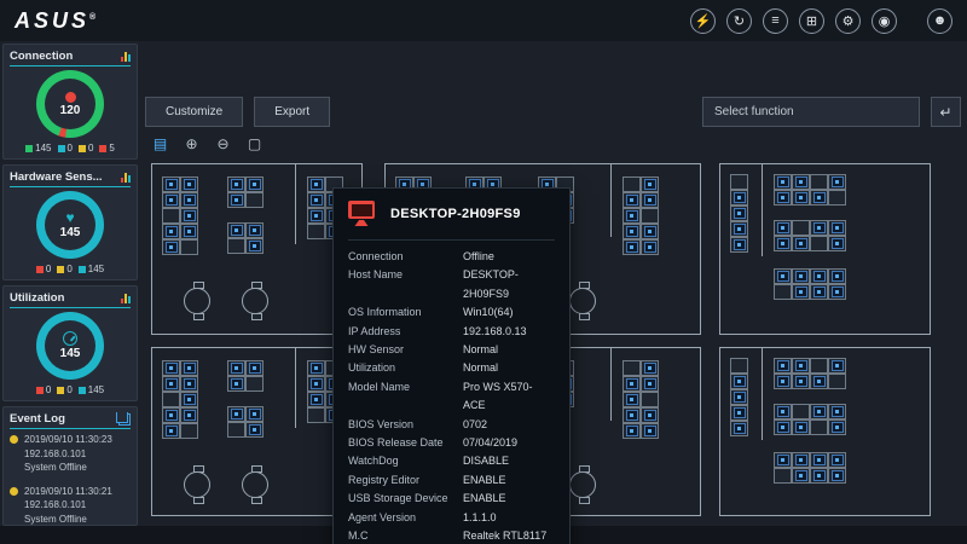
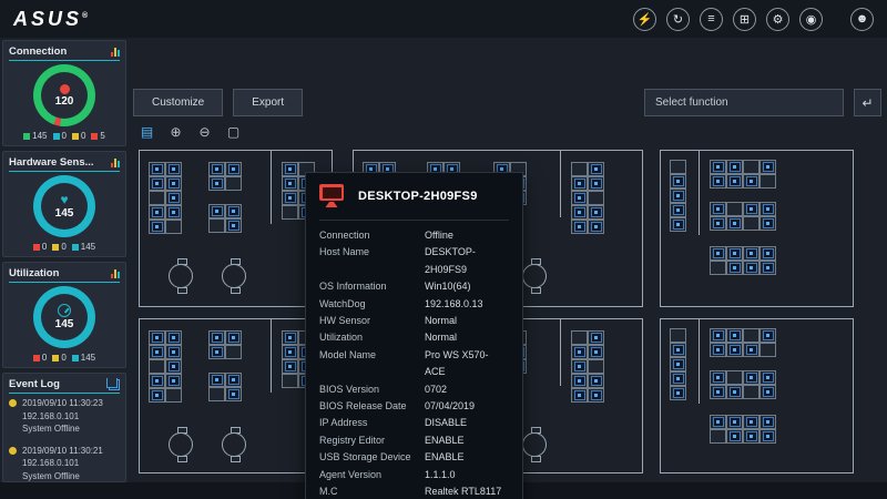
  ASUS
  ⚡
  ↻
  ≡
  ⊞
  ⚙
  ◉
  ☻
  Connection
  120
  145
  0
  0
  5
  Hardware Sens...
  ♥
  145
  0
  0
  145
  Utilization
  145
  0
  0
  145
  Event Log
  2019/09/10 11:30:23
  192.168.0.101
  System Offline
  2019/09/10 11:30:21
  192.168.0.101
  System Offline
  Customize
  Export
  Select function
  ↵
  ▤
  ⊕
  ⊖
  ▢
  DESKTOP-2H09FS9
  Connection
  Offline
  Host Name
  DESKTOP-2H09FS9
  OS Information
  Win10(64)
- IP Address
+ WatchDog
  192.168.0.13
  HW Sensor
  Normal
  Utilization
  Normal
  Model Name
  Pro WS X570-ACE
  BIOS Version
  0702
  BIOS Release Date
  07/04/2019
- WatchDog
+ IP Address
  DISABLE
  Registry Editor
  ENABLE
  USB Storage Device
  ENABLE
  Agent Version
  1.1.1.0
  M.C
  Realtek RTL8117
